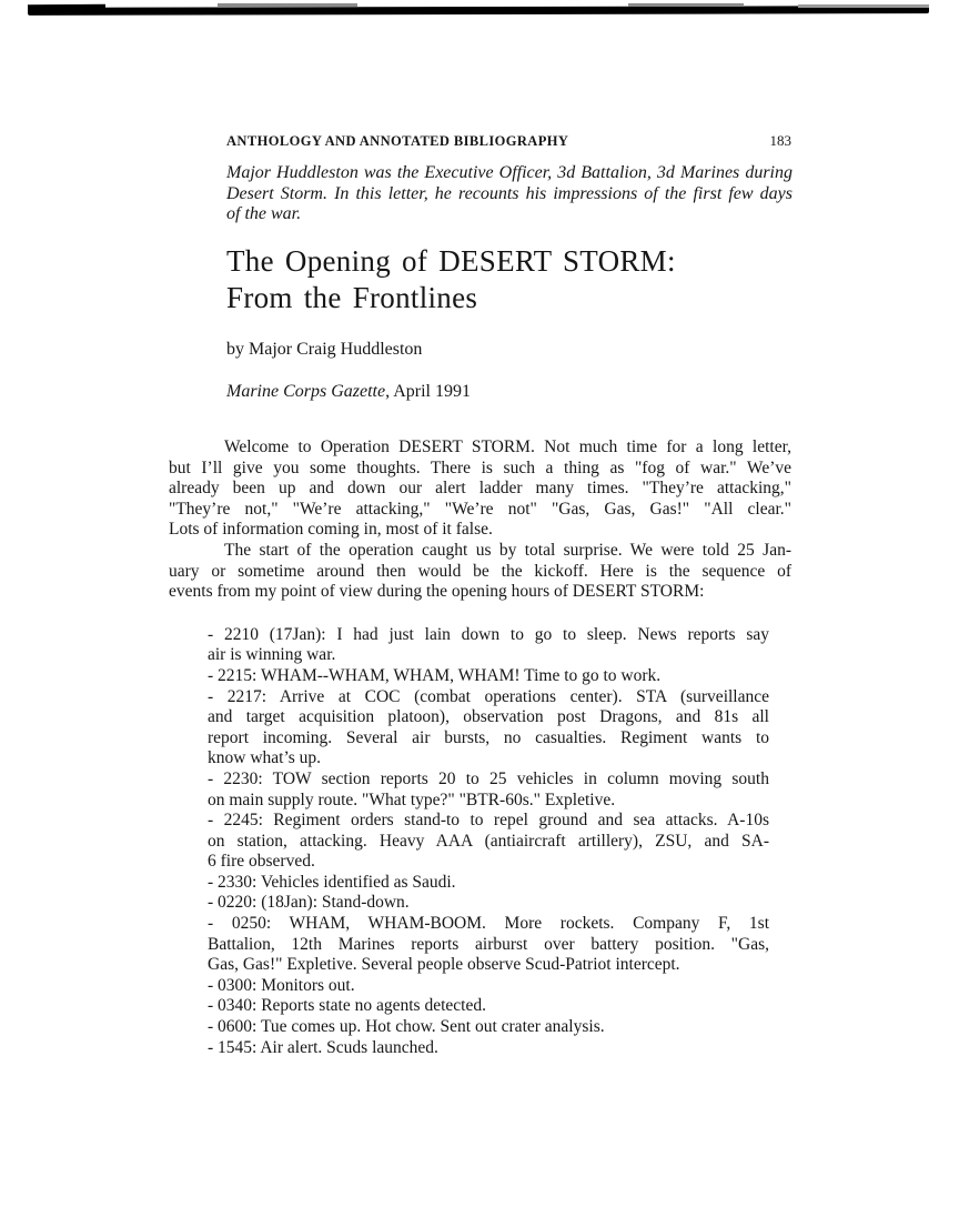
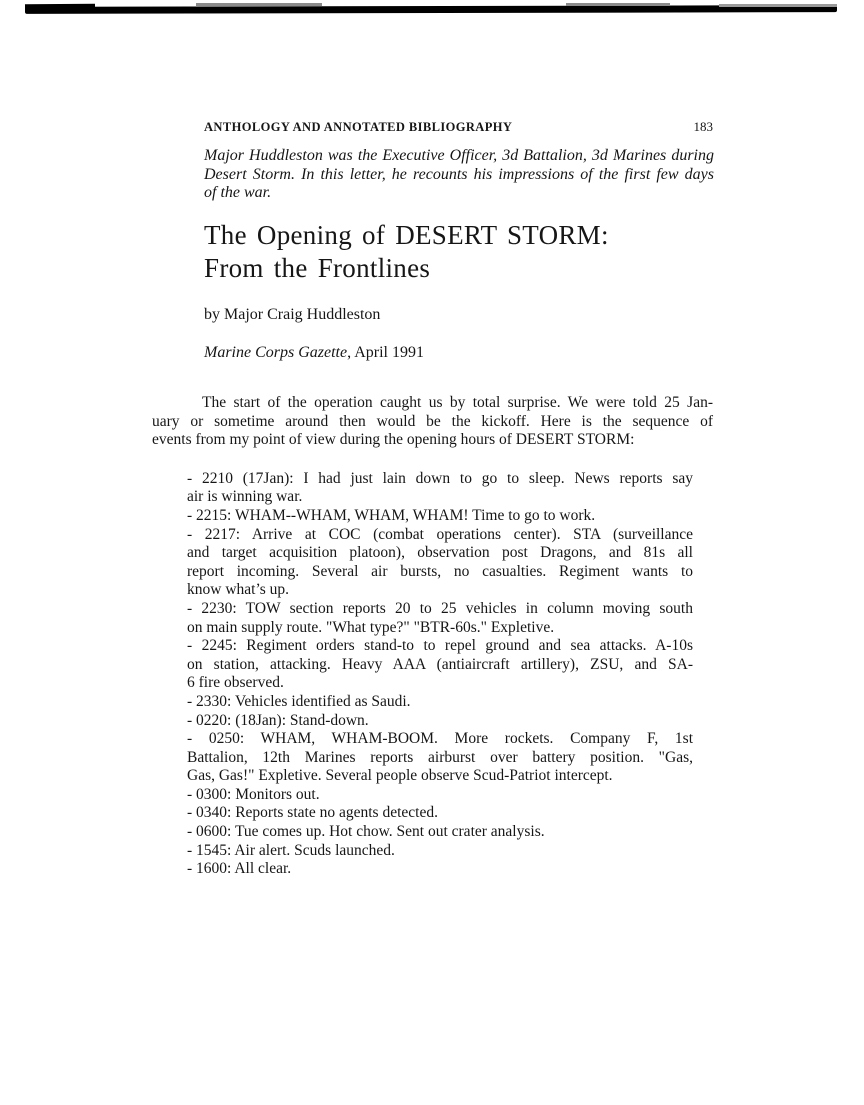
  ANTHOLOGY AND ANNOTATED BIBLIOGRAPHY
  183
  Major Huddleston was the Executive Officer, 3d Battalion, 3d Marines during
  Desert Storm. In this letter, he recounts his impressions of the first few days
  of the war.
  The Opening of DESERT STORM:
  From the Frontlines
  by Major Craig Huddleston
  Marine Corps Gazette, April 1991
- Welcome to Operation DESERT STORM. Not much time for a long letter,
- but I’ll give you some thoughts. There is such a thing as "fog of war." We’ve
- already been up and down our alert ladder many times. "They’re attacking,"
- "They’re not," "We’re attacking," "We’re not" "Gas, Gas, Gas!" "All clear."
- Lots of information coming in, most of it false.
  The start of the operation caught us by total surprise. We were told 25 Jan-
  uary or sometime around then would be the kickoff. Here is the sequence of
  events from my point of view during the opening hours of DESERT STORM:
  - 2210 (17Jan): I had just lain down to go to sleep. News reports say
  air is winning war.
  - 2215: WHAM--WHAM, WHAM, WHAM! Time to go to work.
  - 2217: Arrive at COC (combat operations center). STA (surveillance
  and target acquisition platoon), observation post Dragons, and 81s all
  report incoming. Several air bursts, no casualties. Regiment wants to
  know what’s up.
  - 2230: TOW section reports 20 to 25 vehicles in column moving south
  on main supply route. "What type?" "BTR-60s." Expletive.
  - 2245: Regiment orders stand-to to repel ground and sea attacks. A-10s
  on station, attacking. Heavy AAA (antiaircraft artillery), ZSU, and SA-
  6 fire observed.
  - 2330: Vehicles identified as Saudi.
  - 0220: (18Jan): Stand-down.
  - 0250: WHAM, WHAM-BOOM. More rockets. Company F, 1st
  Battalion, 12th Marines reports airburst over battery position. "Gas,
  Gas, Gas!" Expletive. Several people observe Scud-Patriot intercept.
  - 0300: Monitors out.
  - 0340: Reports state no agents detected.
  - 0600: Tue comes up. Hot chow. Sent out crater analysis.
  - 1545: Air alert. Scuds launched.
+ - 1600: All clear.
